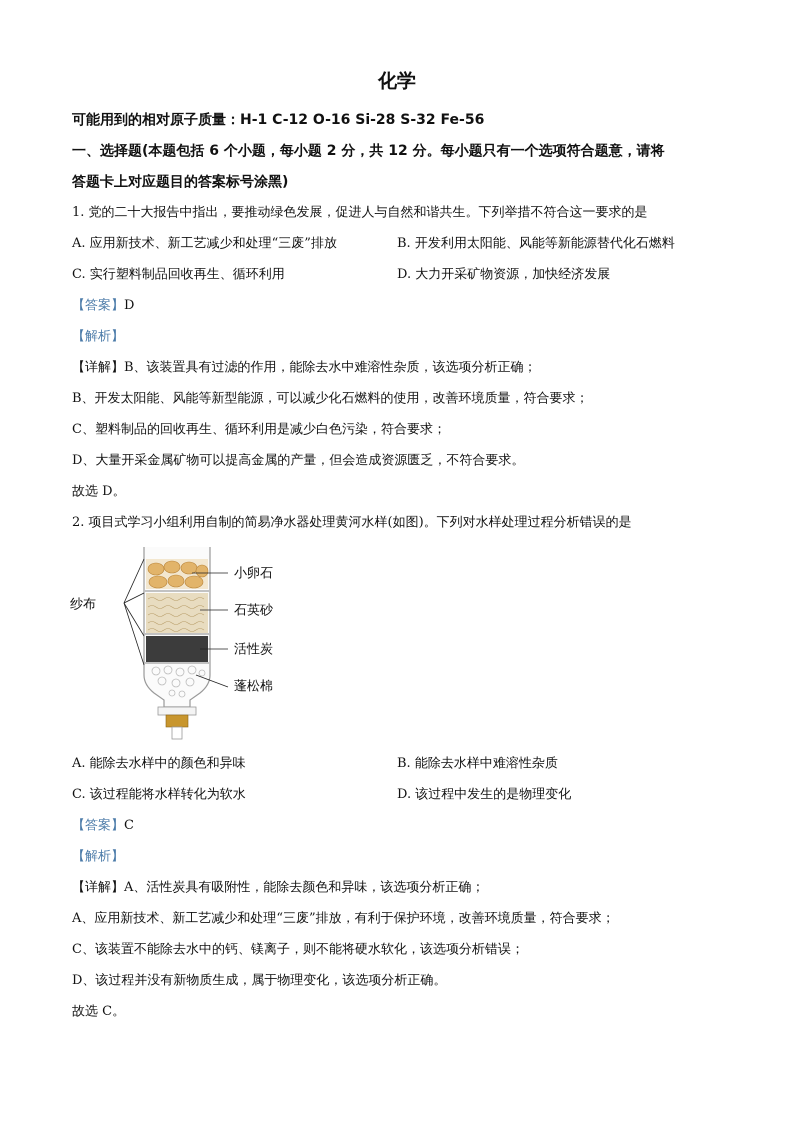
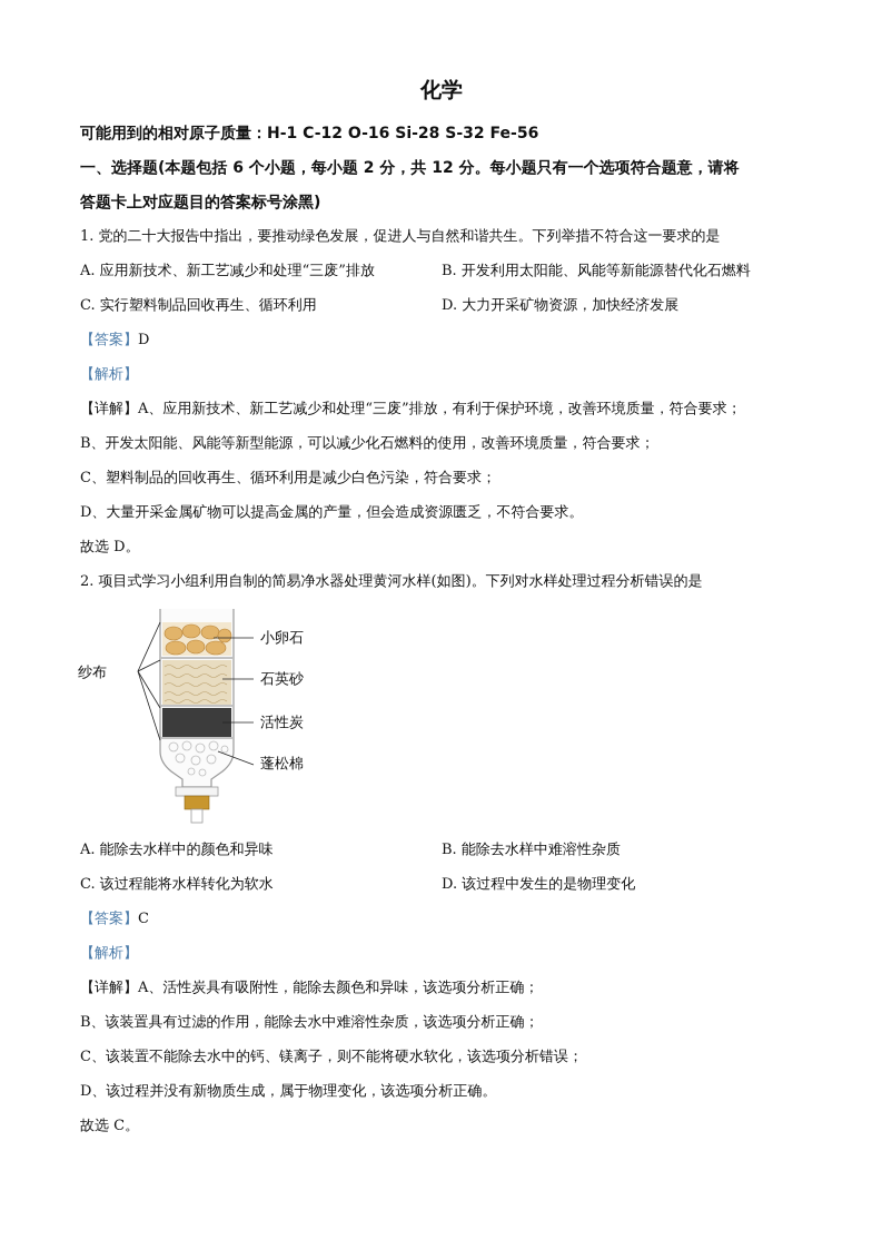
  化学
  可能用到的相对原子质量：H-1 C-12 O-16 Si-28 S-32 Fe-56
  一、选择题(本题包括 6 个小题，每小题 2 分，共 12 分。每小题只有一个选项符合题意，请将
  答题卡上对应题目的答案标号涂黑)
  1. 党的二十大报告中指出，要推动绿色发展，促进人与自然和谐共生。下列举措不符合这一要求的是
  A. 应用新技术、新工艺减少和处理“三废”排放
  B. 开发利用太阳能、风能等新能源替代化石燃料
  C. 实行塑料制品回收再生、循环利用
  D. 大力开采矿物资源，加快经济发展
  【答案】D
  【解析】
- 【详解】B、该装置具有过滤的作用，能除去水中难溶性杂质，该选项分析正确；
+ 【详解】A、应用新技术、新工艺减少和处理“三废”排放，有利于保护环境，改善环境质量，符合要求；
  B、开发太阳能、风能等新型能源，可以减少化石燃料的使用，改善环境质量，符合要求；
  C、塑料制品的回收再生、循环利用是减少白色污染，符合要求；
  D、大量开采金属矿物可以提高金属的产量，但会造成资源匮乏，不符合要求。
  故选 D。
  2. 项目式学习小组利用自制的简易净水器处理黄河水样(如图)。下列对水样处理过程分析错误的是
  纱布
  小卵石
  石英砂
  活性炭
  蓬松棉
  A. 能除去水样中的颜色和异味
  B. 能除去水样中难溶性杂质
  C. 该过程能将水样转化为软水
  D. 该过程中发生的是物理变化
  【答案】C
  【解析】
  【详解】A、活性炭具有吸附性，能除去颜色和异味，该选项分析正确；
- A、应用新技术、新工艺减少和处理“三废”排放，有利于保护环境，改善环境质量，符合要求；
+ B、该装置具有过滤的作用，能除去水中难溶性杂质，该选项分析正确；
  C、该装置不能除去水中的钙、镁离子，则不能将硬水软化，该选项分析错误；
  D、该过程并没有新物质生成，属于物理变化，该选项分析正确。
  故选 C。
